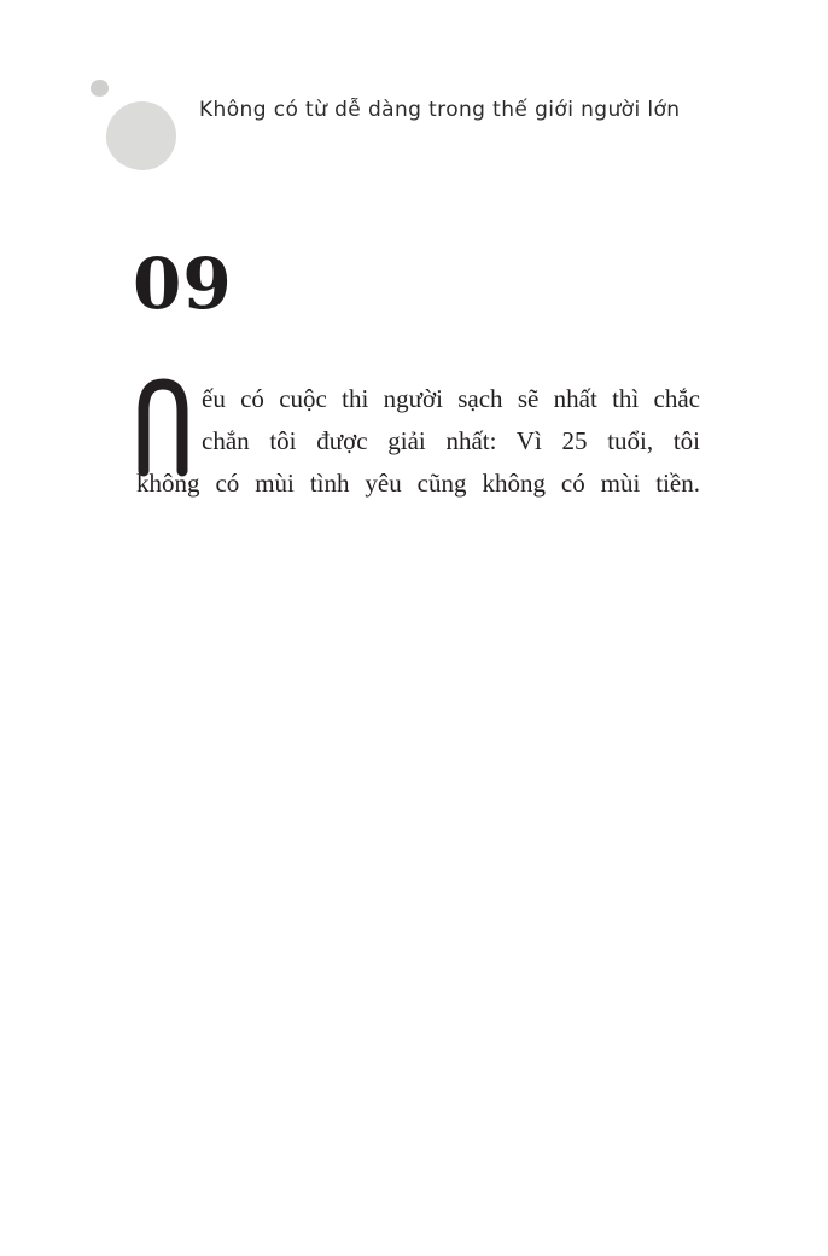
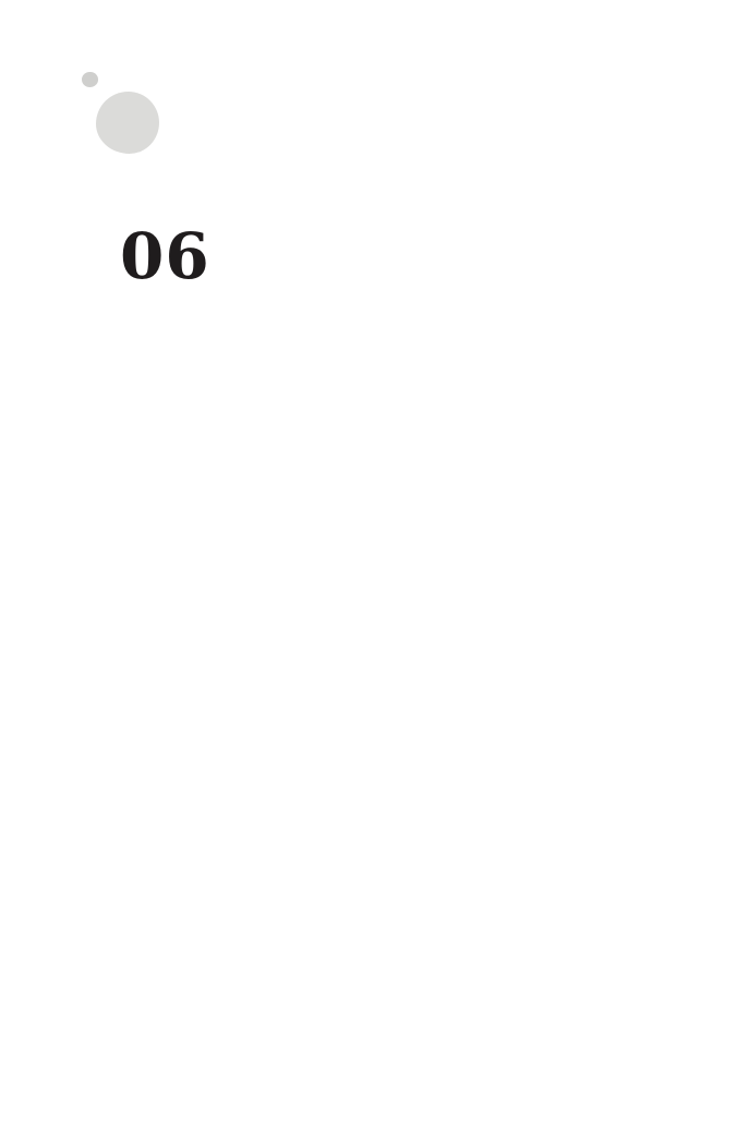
- Không có từ dễ dàng trong thế giới người lớn
- 09
+ 06
- ếu có cuộc thi người sạch sẽ nhất thì chắc
- chắn tôi được giải nhất: Vì 25 tuổi, tôi
- không có mùi tình yêu cũng không có mùi tiền.
